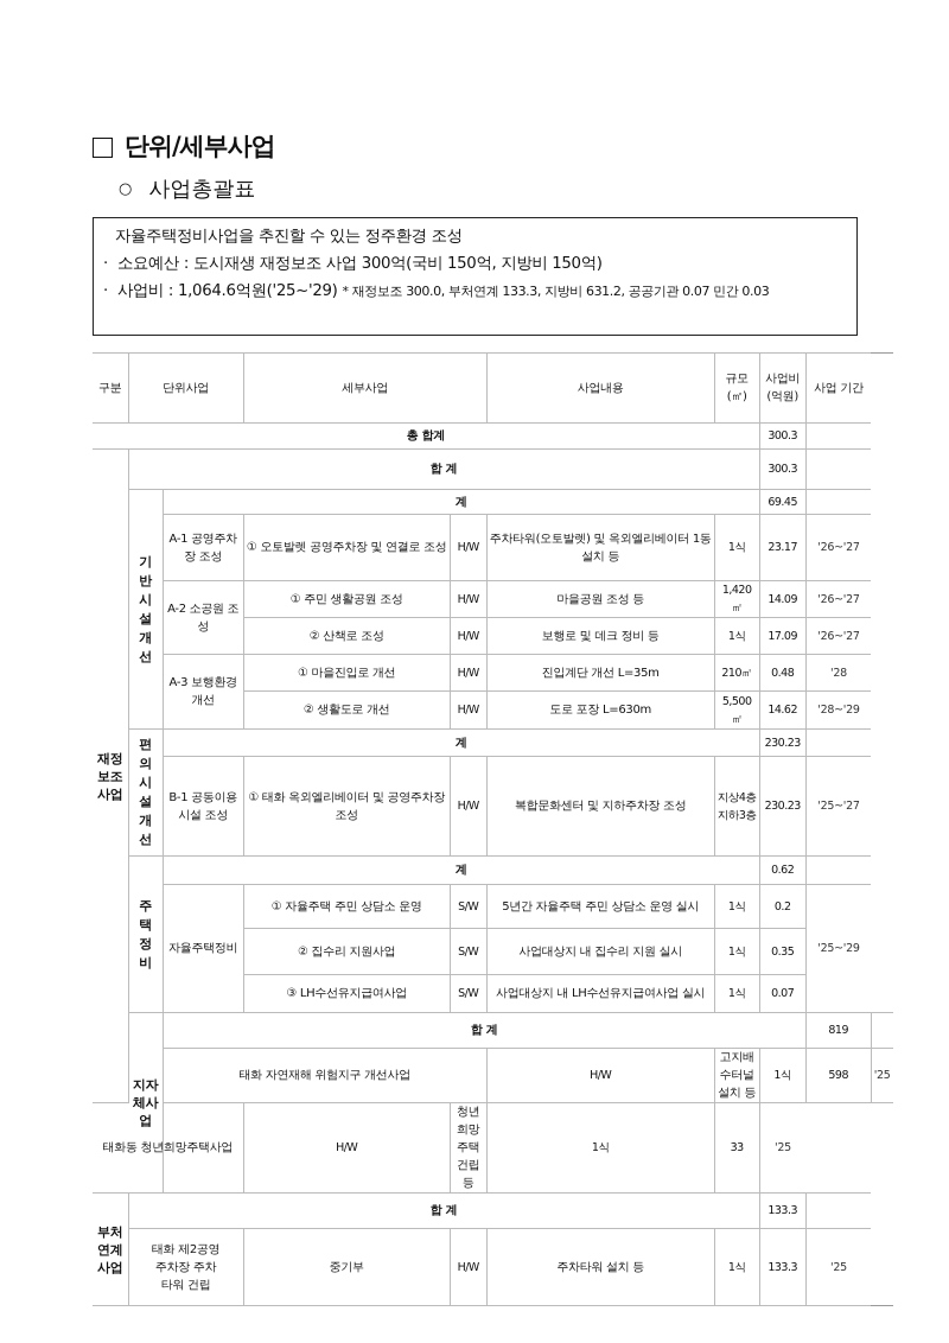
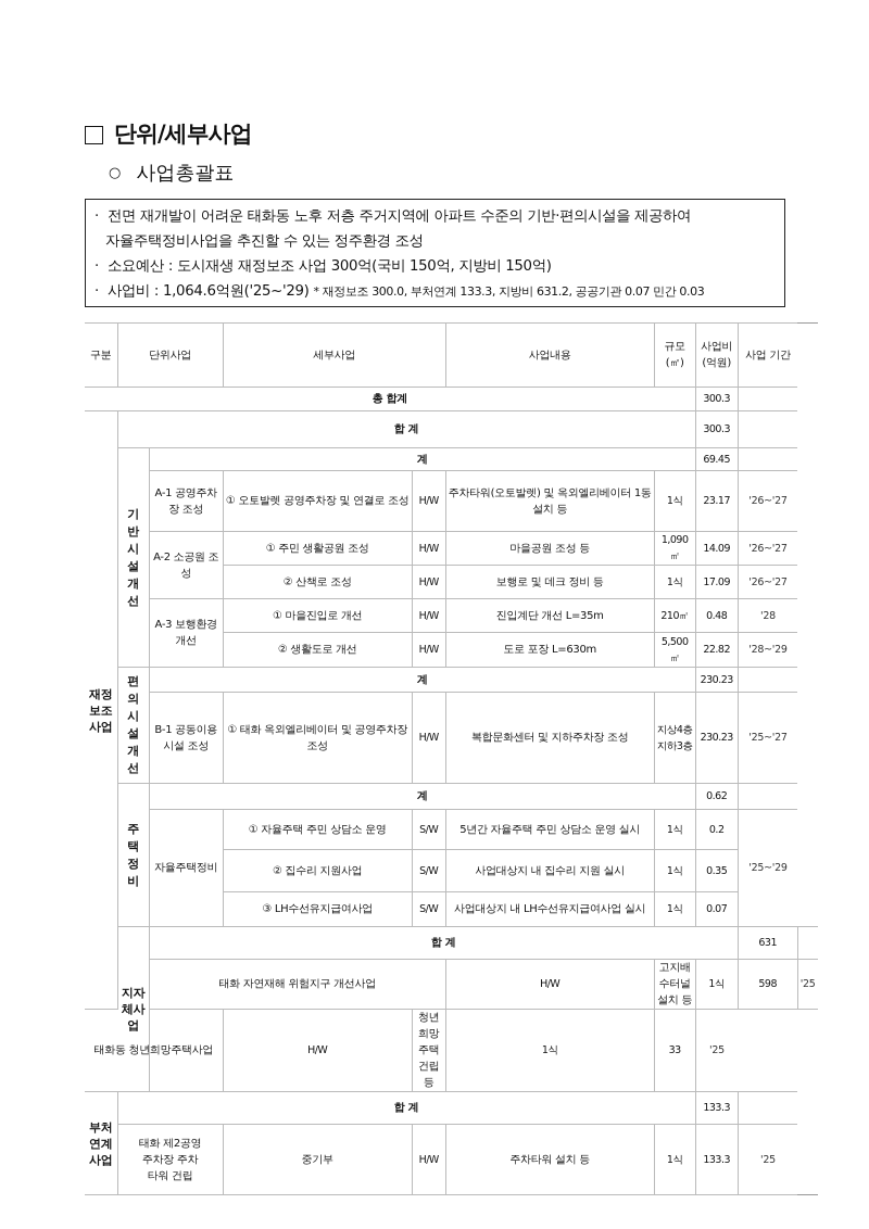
  단위/세부사업
  ○ 사업총괄표
+ · 전면 재개발이 어려운 태화동 노후 저층 주거지역에 아파트 수준의 기반·편의시설을 제공하여
  자율주택정비사업을 추진할 수 있는 정주환경 조성
  · 소요예산 : 도시재생 재정보조 사업 300억(국비 150억, 지방비 150억)
  · 사업비 : 1,064.6억원('25~'29) * 재정보조 300.0, 부처연계 133.3, 지방비 631.2, 공공기관 0.07 민간 0.03
  구분	단위사업	세부사업	사업내용	규모 (㎡)	사업비 (억원)	사업 기간
  총 합계	300.3
  재정보조사업	합 계	300.3
  기반시설개선	계	69.45
  A-1 공영주차장 조성	① 오토발렛 공영주차장 및 연결로 조성	H/W	주차타워(오토발렛) 및 옥외엘리베이터 1동 설치 등	1식	23.17	'26~'27
- A-2 소공원 조성	① 주민 생활공원 조성	H/W	마을공원 조성 등	1,420㎡	14.09	'26~'27
+ A-2 소공원 조성	① 주민 생활공원 조성	H/W	마을공원 조성 등	1,090㎡	14.09	'26~'27
  ② 산책로 조성	H/W	보행로 및 데크 정비 등	1식	17.09	'26~'27
  A-3 보행환경 개선	① 마을진입로 개선	H/W	진입계단 개선 L=35m	210㎡	0.48	'28
- ② 생활도로 개선	H/W	도로 포장 L=630m	5,500㎡	14.62	'28~'29
+ ② 생활도로 개선	H/W	도로 포장 L=630m	5,500㎡	22.82	'28~'29
  편의시설개선	계	230.23
  B-1 공동이용 시설 조성	① 태화 옥외엘리베이터 및 공영주차장 조성	H/W	복합문화센터 및 지하주차장 조성	지상4층 지하3층	230.23	'25~'27
  주택정비	계	0.62
  자율주택정비	① 자율주택 주민 상담소 운영	S/W	5년간 자율주택 주민 상담소 운영 실시	1식	0.2	'25~'29
  ② 집수리 지원사업	S/W	사업대상지 내 집수리 지원 실시	1식	0.35
  ③ LH수선유지급여사업	S/W	사업대상지 내 LH수선유지급여사업 실시	1식	0.07
- 지자체사업	합 계	819
+ 지자체사업	합 계	631
  태화 자연재해 위험지구 개선사업	H/W	고지배수터널 설치 등	1식	598	'25
  태화동 청년희망주택사업	H/W	청년희망주택 건립 등	1식	33	'25
  부처연계사업	합 계	133.3
  태화 제2공영 주차장 주차타워 건립	중기부	H/W	주차타워 설치 등	1식	133.3	'25
